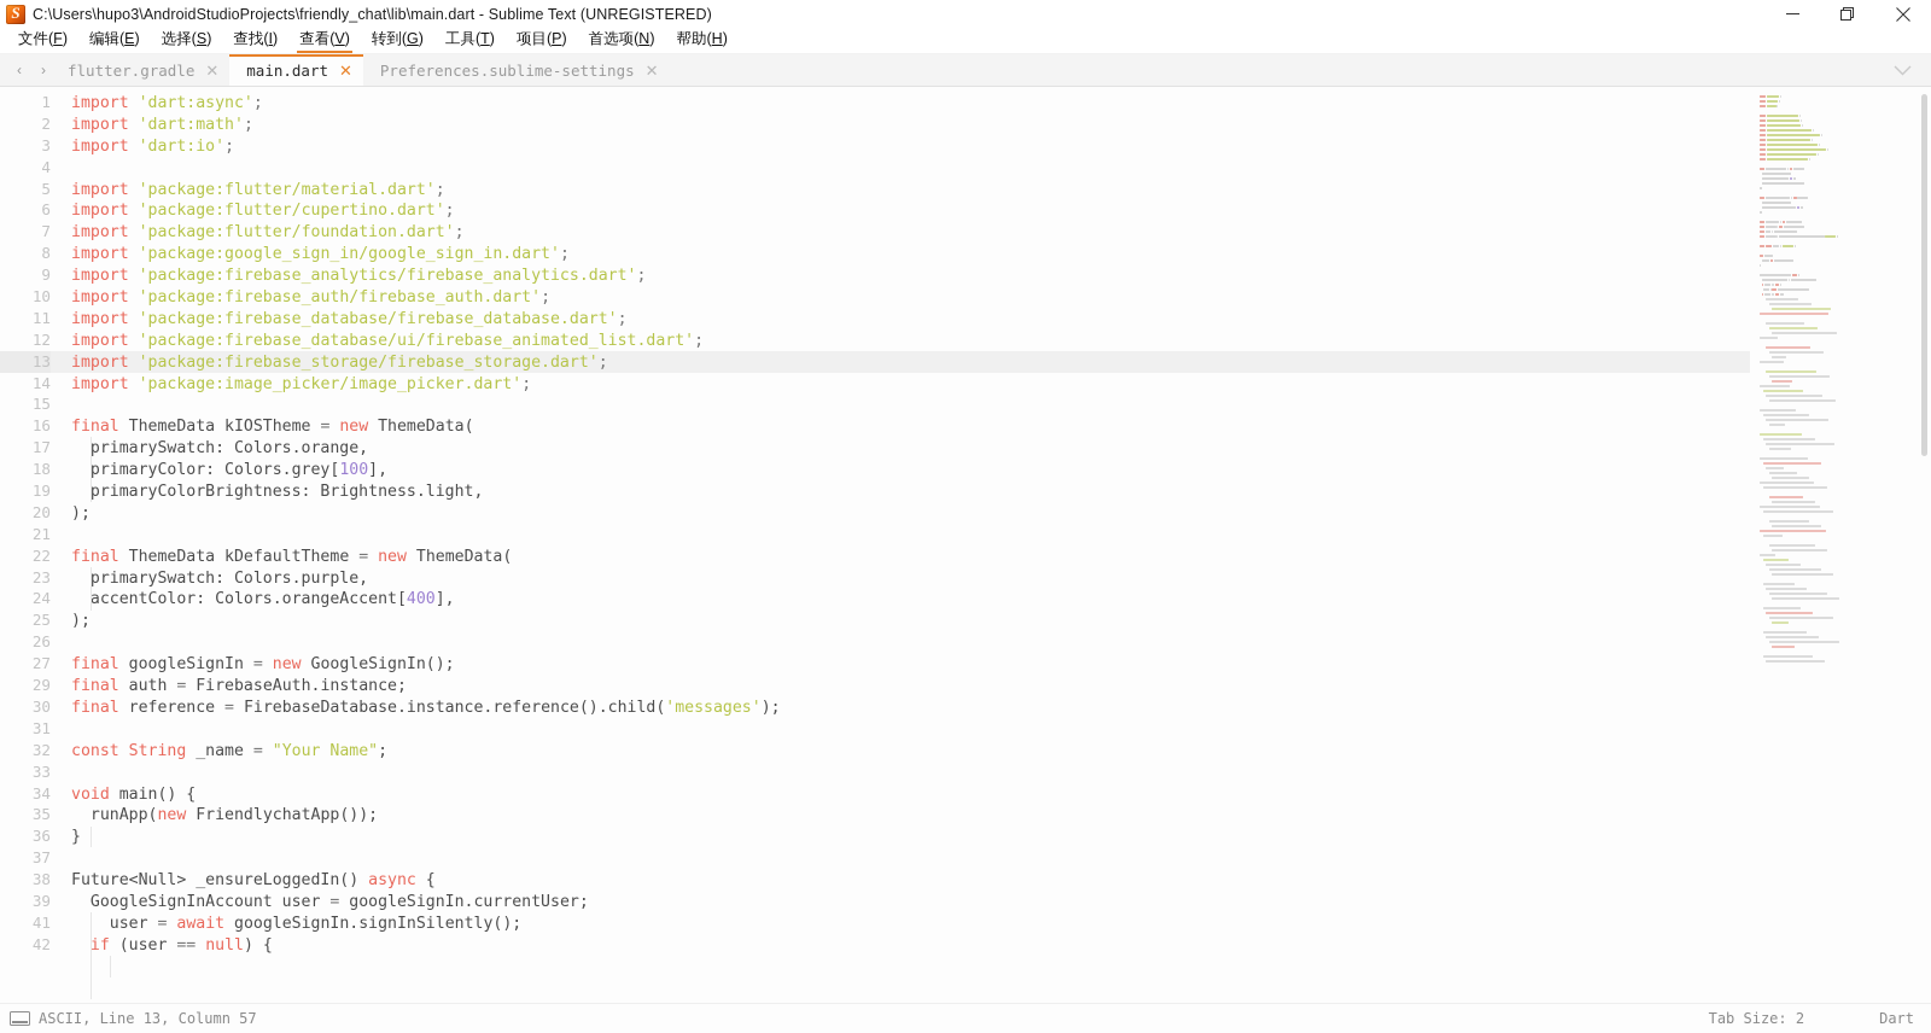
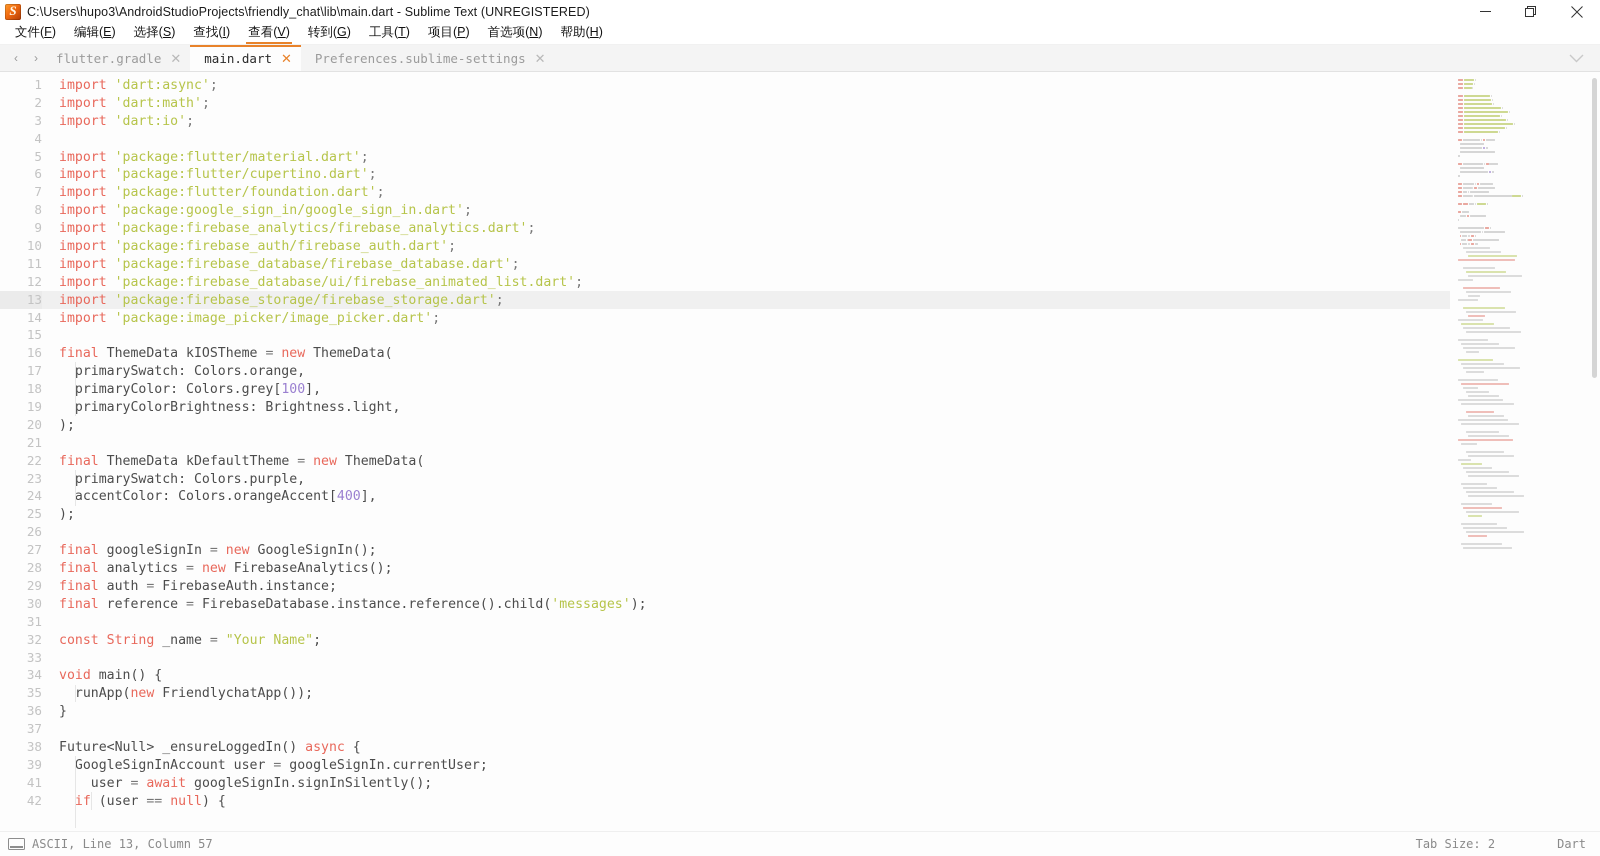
  C:\Users\hupo3\AndroidStudioProjects\friendly_chat\lib\main.dart - Sublime Text (UNREGISTERED)
  文件(F)
  编辑(E)
  选择(S)
  查找(I)
  查看(V)
  转到(G)
  工具(T)
  项目(P)
  首选项(N)
  帮助(H)
  ‹
  ›
  flutter.gradle
  ✕
  main.dart
  ✕
  Preferences.sublime-settings
  ✕
  1 import 'dart:async';
  2 import 'dart:math';
  3 import 'dart:io';
  4
  5 import 'package:flutter/material.dart';
  6 import 'package:flutter/cupertino.dart';
  7 import 'package:flutter/foundation.dart';
  8 import 'package:google_sign_in/google_sign_in.dart';
  9 import 'package:firebase_analytics/firebase_analytics.dart';
  10 import 'package:firebase_auth/firebase_auth.dart';
  11 import 'package:firebase_database/firebase_database.dart';
  12 import 'package:firebase_database/ui/firebase_animated_list.dart';
  13 import 'package:firebase_storage/firebase_storage.dart';
  14 import 'package:image_picker/image_picker.dart';
  15
  16 final ThemeData kIOSTheme = new ThemeData(
  17 primarySwatch: Colors.orange,
  18 primaryColor: Colors.grey[100],
  19 primaryColorBrightness: Brightness.light,
  20 );
  21
  22 final ThemeData kDefaultTheme = new ThemeData(
  23 primarySwatch: Colors.purple,
  24 accentColor: Colors.orangeAccent[400],
  25 );
  26
  27 final googleSignIn = new GoogleSignIn();
+ 28 final analytics = new FirebaseAnalytics();
  29 final auth = FirebaseAuth.instance;
  30 final reference = FirebaseDatabase.instance.reference().child('messages');
  31
  32 const String _name = "Your Name";
  33
  34 void main() {
  35 runApp(new FriendlychatApp());
  36 }
  37
  38 Future<Null> _ensureLoggedIn() async {
  39 GoogleSignInAccount user = googleSignIn.currentUser;
  41 user = await googleSignIn.signInSilently();
  42 if (user == null) {
  ASCII, Line 13, Column 57
  Tab Size: 2
  Dart
